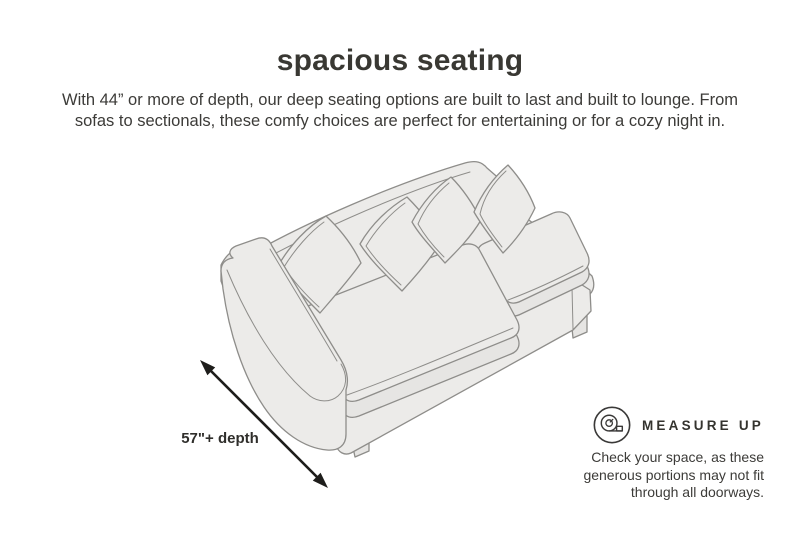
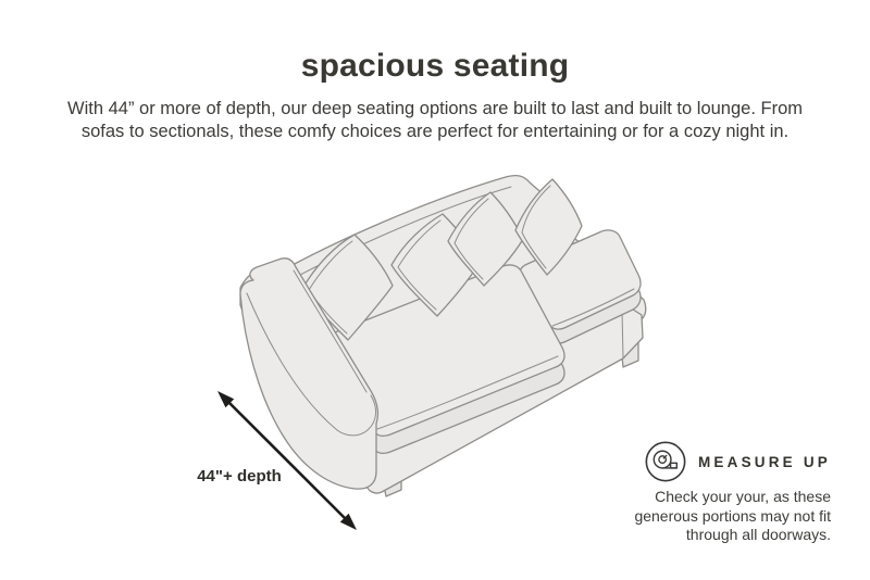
  spacious seating
  With 44” or more of depth, our deep seating options are built to last and built to lounge. From
  sofas to sectionals, these comfy choices are perfect for entertaining or for a cozy night in.
- 57"+ depth
+ 44"+ depth
  MEASURE UP
- Check your space, as these
+ Check your your, as these
  generous portions may not fit
  through all doorways.
